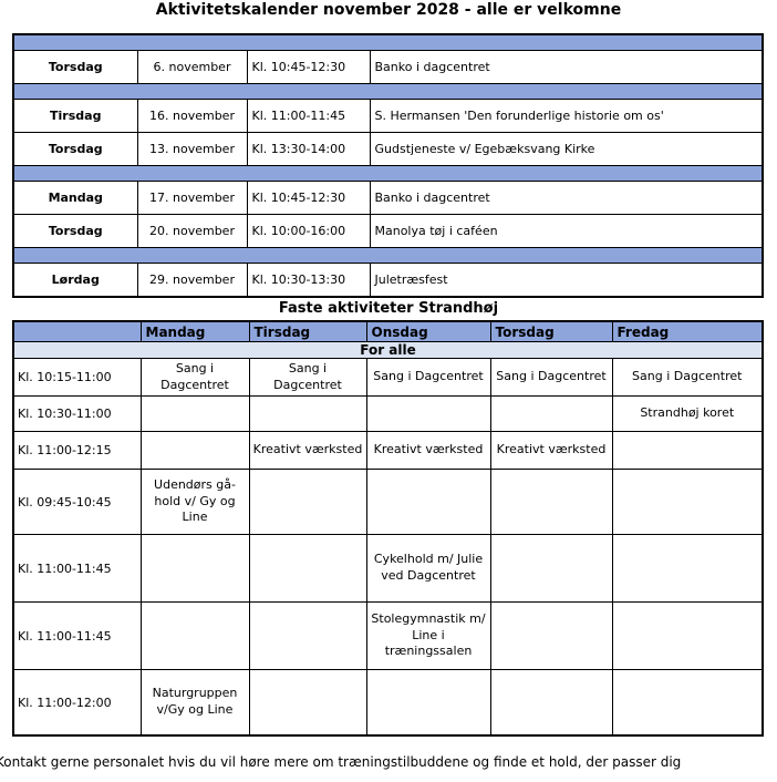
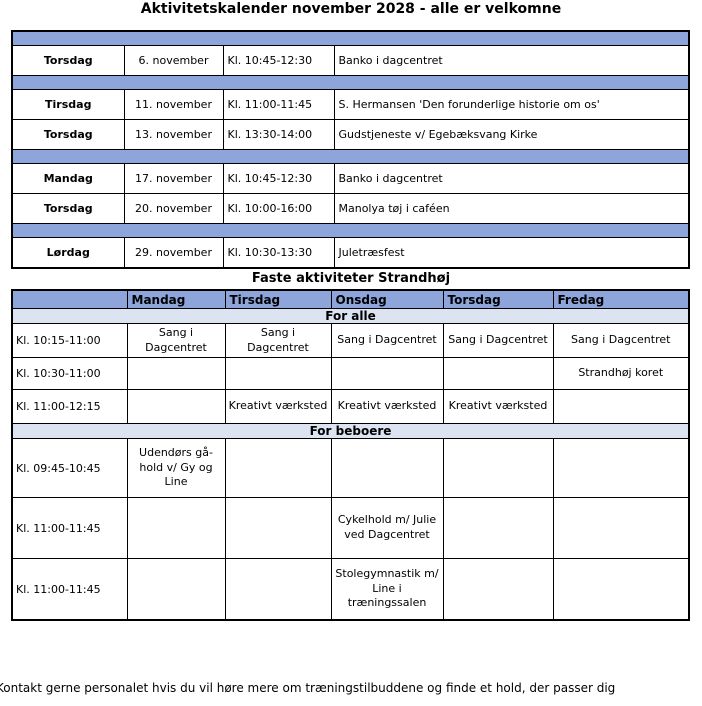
  Aktivitetskalender november 2028 - alle er velkomne
  Torsdag	6. november	Kl. 10:45-12:30	Banko i dagcentret
- Tirsdag	16. november	Kl. 11:00-11:45	S. Hermansen 'Den forunderlige historie om os'
+ Tirsdag	11. november	Kl. 11:00-11:45	S. Hermansen 'Den forunderlige historie om os'
  Torsdag	13. november	Kl. 13:30-14:00	Gudstjeneste v/ Egebæksvang Kirke
  Mandag	17. november	Kl. 10:45-12:30	Banko i dagcentret
  Torsdag	20. november	Kl. 10:00-16:00	Manolya tøj i caféen
  Lørdag	29. november	Kl. 10:30-13:30	Juletræsfest
  Faste aktiviteter Strandhøj
  	Mandag	Tirsdag	Onsdag	Torsdag	Fredag
  For alle
  Kl. 10:15-11:00	Sang i Dagcentret	Sang i Dagcentret	Sang i Dagcentret	Sang i Dagcentret	Sang i Dagcentret
  Kl. 10:30-11:00					Strandhøj koret
  Kl. 11:00-12:15		Kreativt værksted	Kreativt værksted	Kreativt værksted
+ For beboere
  Kl. 09:45-10:45	Udendørs gå-hold v/ Gy og Line
  Kl. 11:00-11:45			Cykelhold m/ Julie ved Dagcentret
  Kl. 11:00-11:45			Stolegymnastik m/ Line i træningssalen
- Kl. 11:00-12:00	Naturgruppen v/Gy og Line
  ontakt gerne personalet hvis du vil høre mere om træningstilbuddene og finde et hold, der passer dig
